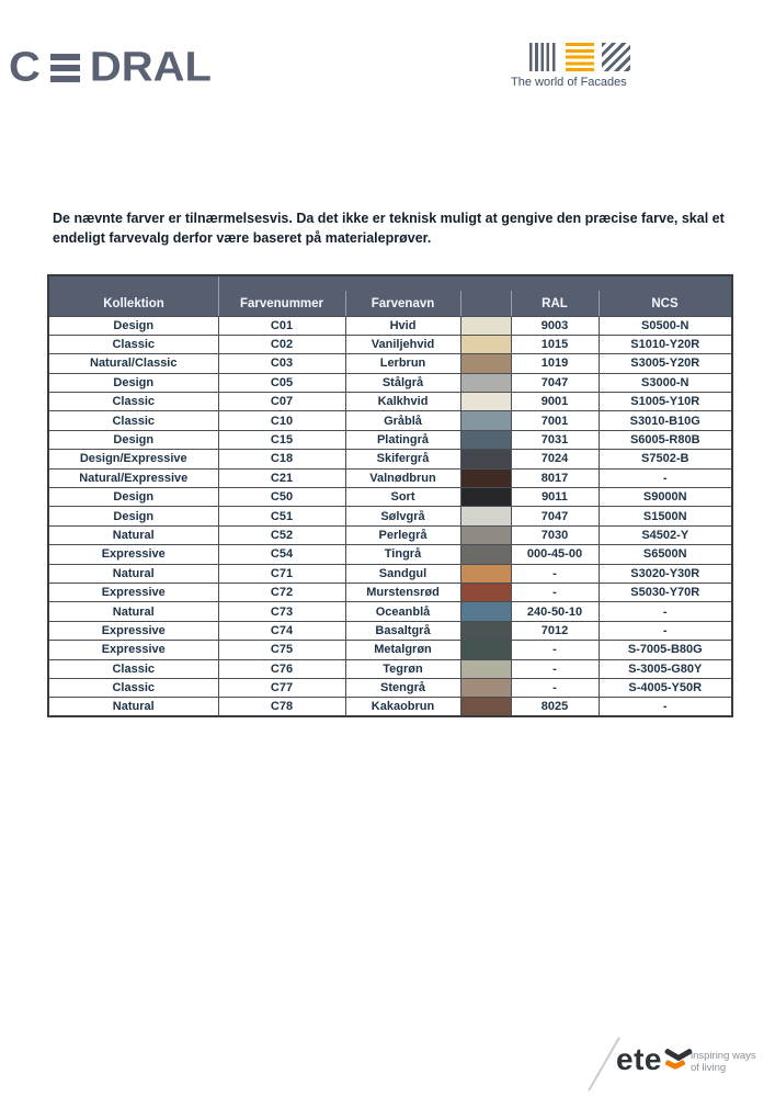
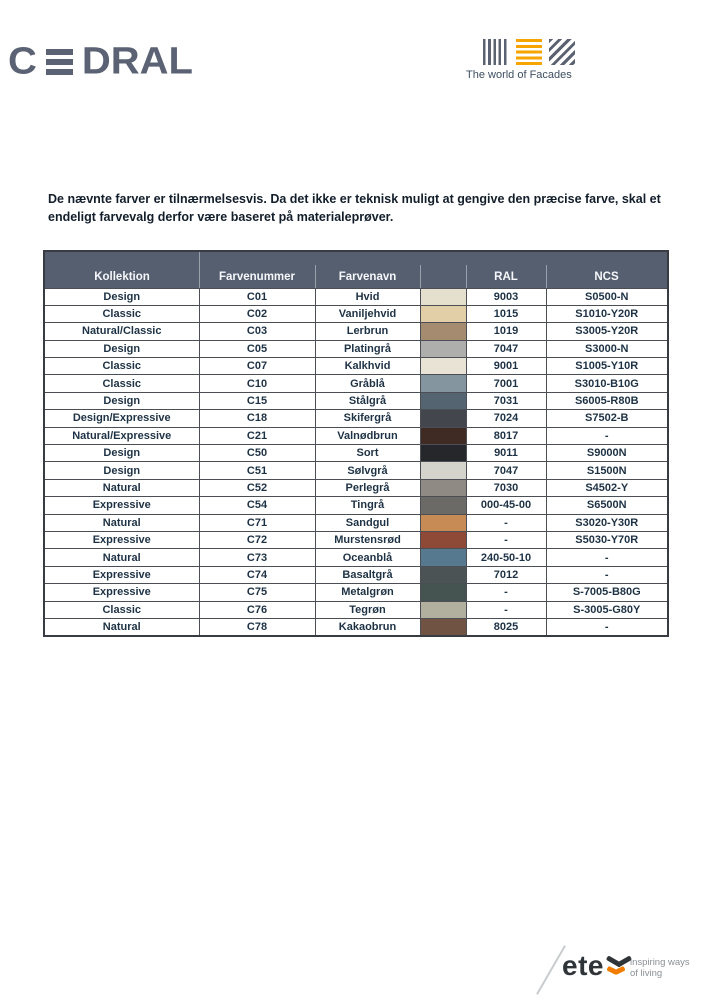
  C
  DRAL
  The world of Facades
  De nævnte farver er tilnærmelsesvis. Da det ikke er teknisk muligt at gengive den præcise farve, skal et
  endeligt farvevalg derfor være baseret på materialeprøver.
  Kollektion	Farvenummer	Farvenavn		RAL	NCS
  Design	C01	Hvid		9003	S0500-N
  Classic	C02	Vaniljehvid		1015	S1010-Y20R
  Natural/Classic	C03	Lerbrun		1019	S3005-Y20R
- Design	C05	Stålgrå		7047	S3000-N
+ Design	C05	Platingrå		7047	S3000-N
  Classic	C07	Kalkhvid		9001	S1005-Y10R
  Classic	C10	Gråblå		7001	S3010-B10G
- Design	C15	Platingrå		7031	S6005-R80B
+ Design	C15	Stålgrå		7031	S6005-R80B
  Design/Expressive	C18	Skifergrå		7024	S7502-B
  Natural/Expressive	C21	Valnødbrun		8017	-
  Design	C50	Sort		9011	S9000N
  Design	C51	Sølvgrå		7047	S1500N
  Natural	C52	Perlegrå		7030	S4502-Y
  Expressive	C54	Tingrå		000-45-00	S6500N
  Natural	C71	Sandgul		-	S3020-Y30R
  Expressive	C72	Murstensrød		-	S5030-Y70R
  Natural	C73	Oceanblå		240-50-10	-
  Expressive	C74	Basaltgrå		7012	-
  Expressive	C75	Metalgrøn		-	S-7005-B80G
  Classic	C76	Tegrøn		-	S-3005-G80Y
- Classic	C77	Stengrå		-	S-4005-Y50R
  Natural	C78	Kakaobrun		8025	-
  ete
  inspiring ways
  of living
